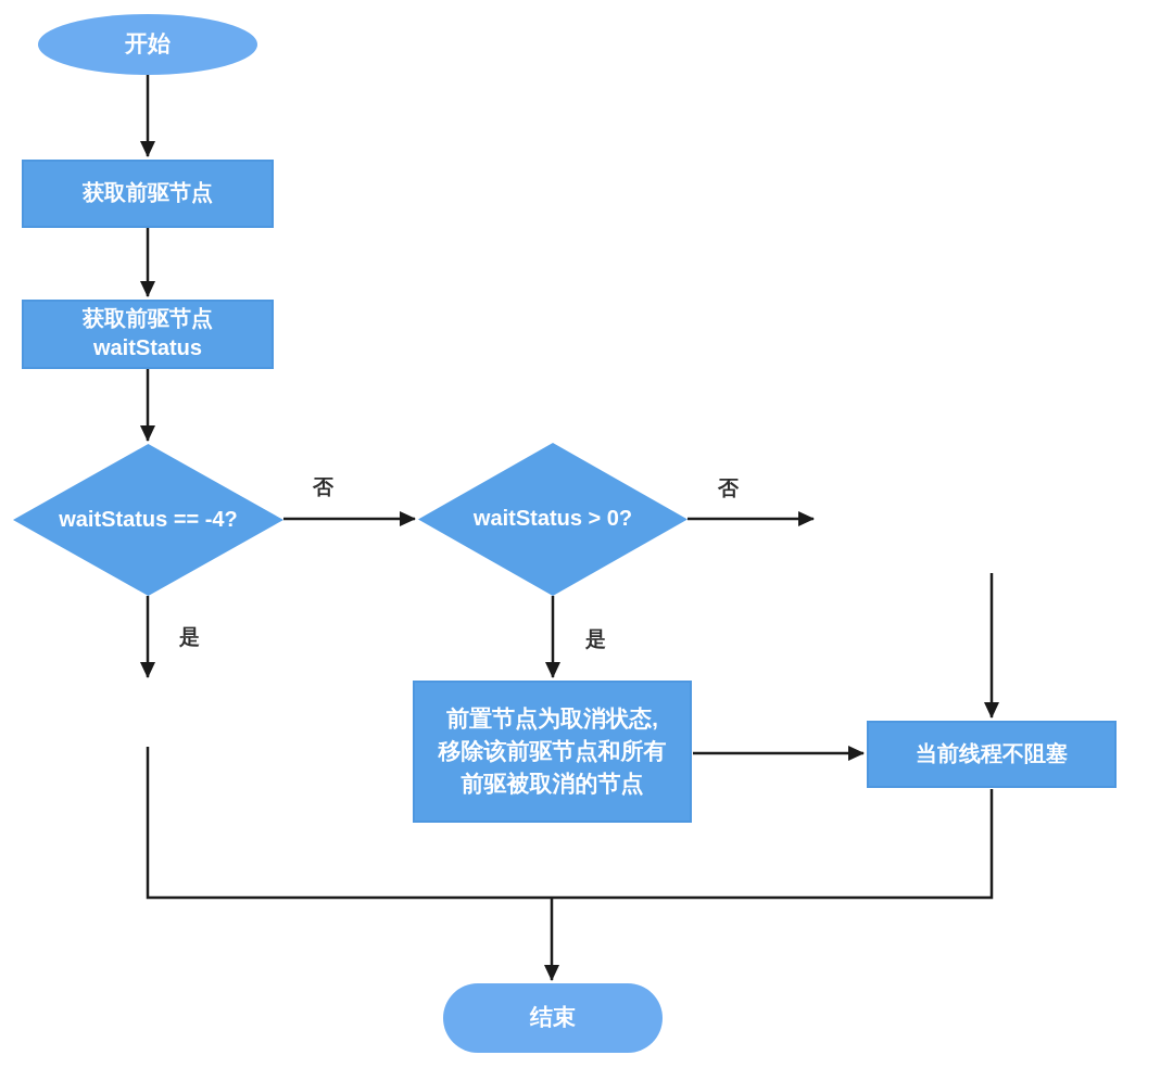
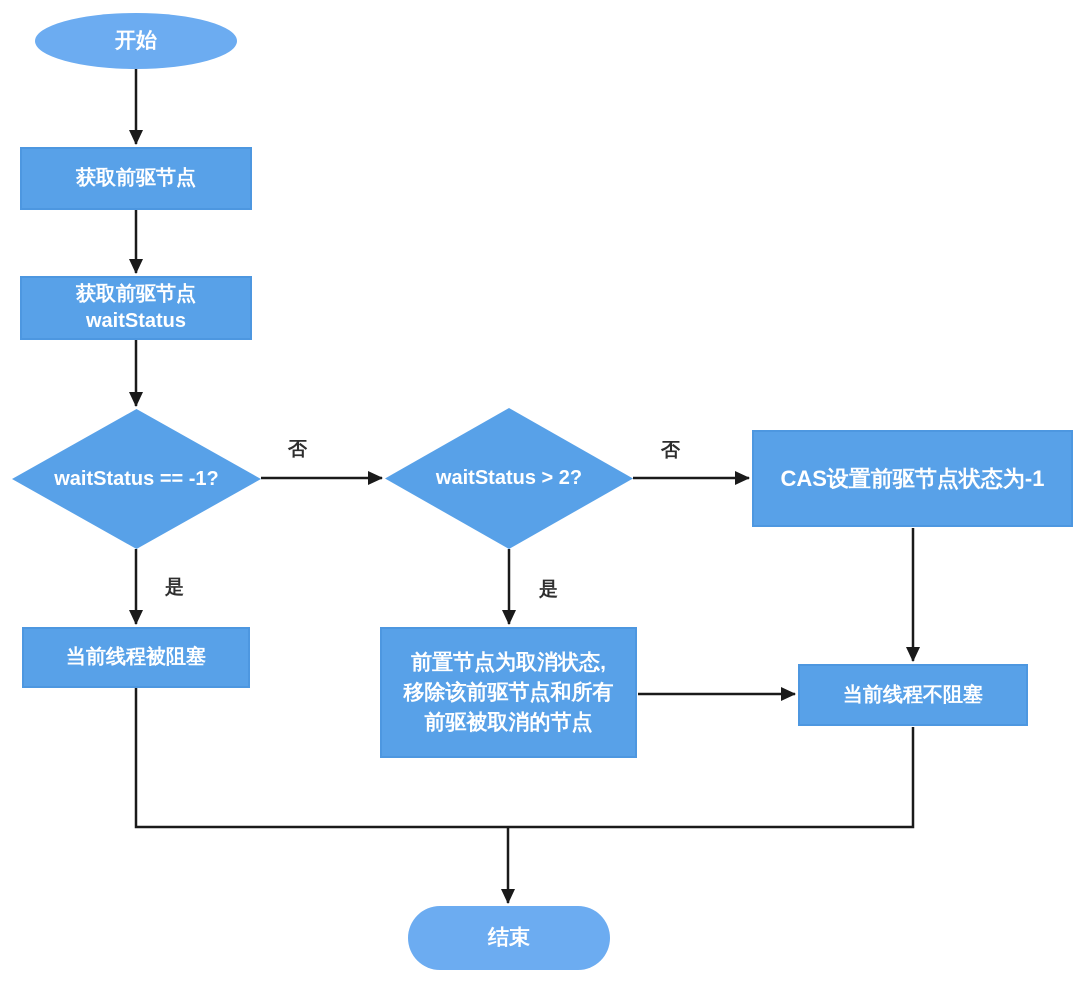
  开始
  获取前驱节点
  获取前驱节点
  waitStatus
- waitStatus == -4?
+ waitStatus == -1?
- waitStatus > 0?
+ waitStatus > 2?
+ CAS设置前驱节点状态为-1
+ 当前线程被阻塞
  前置节点为取消状态,
  移除该前驱节点和所有
  前驱被取消的节点
  当前线程不阻塞
  结束
  否
  是
  否
  是
